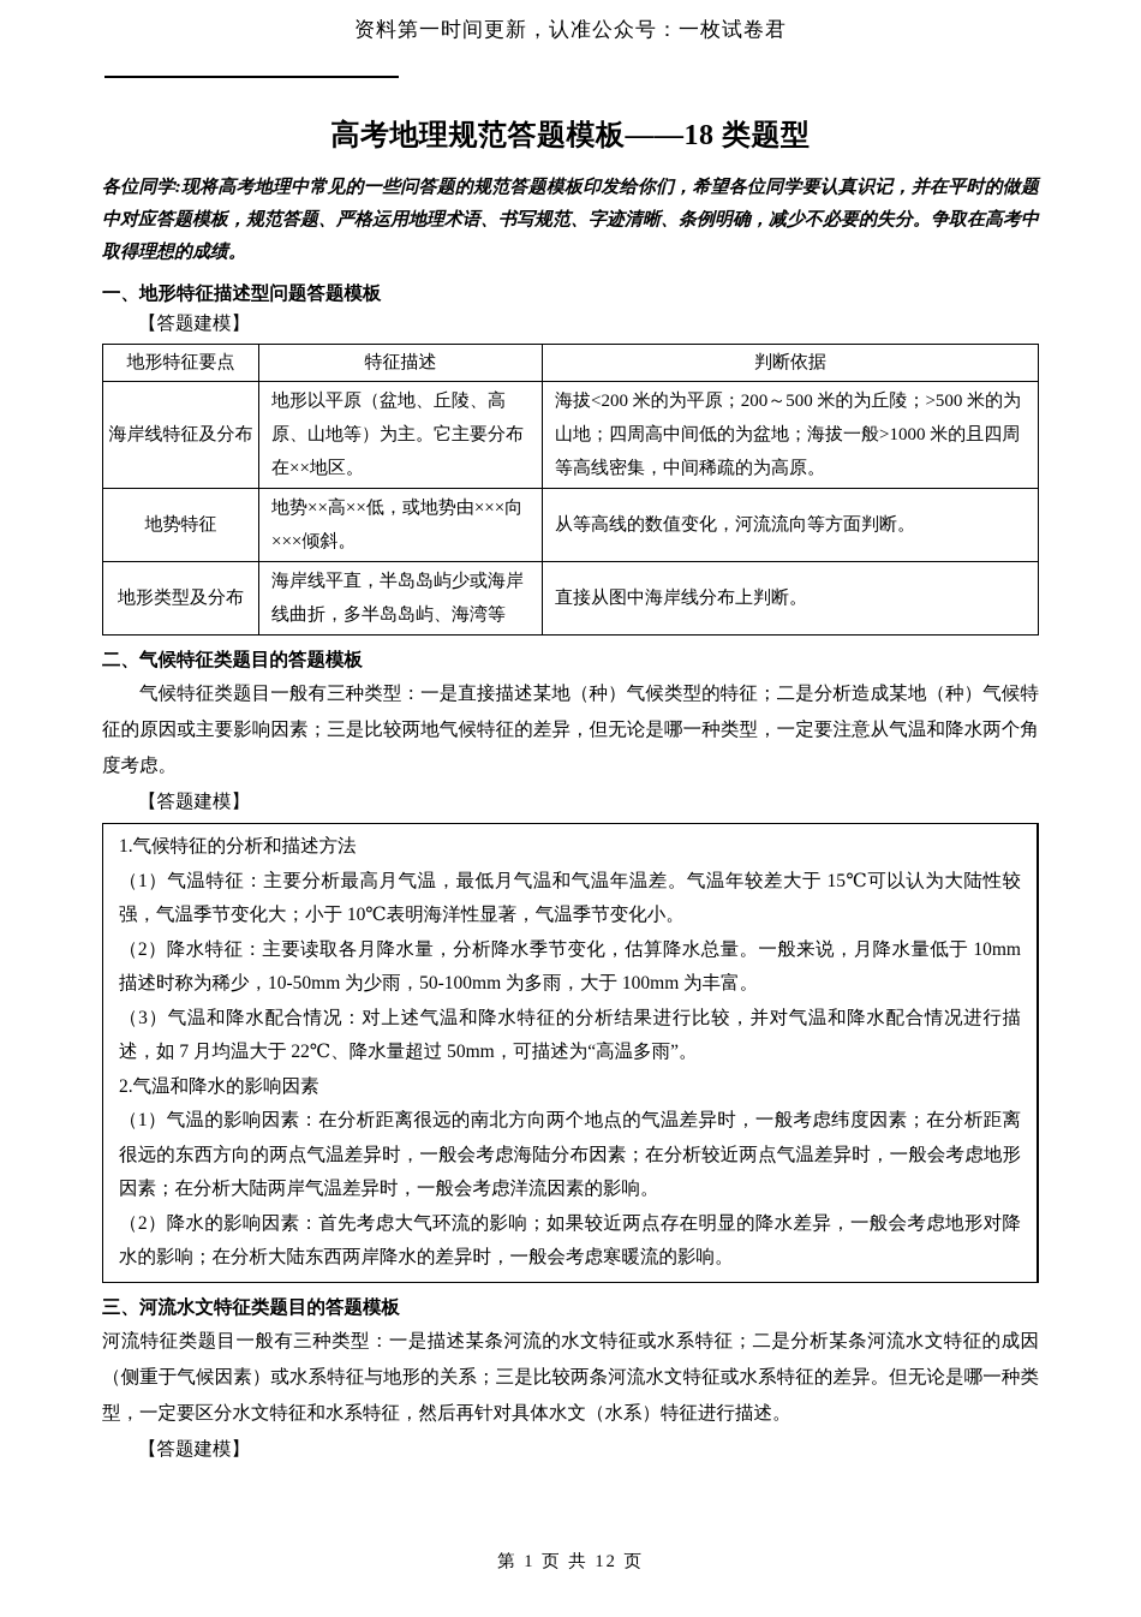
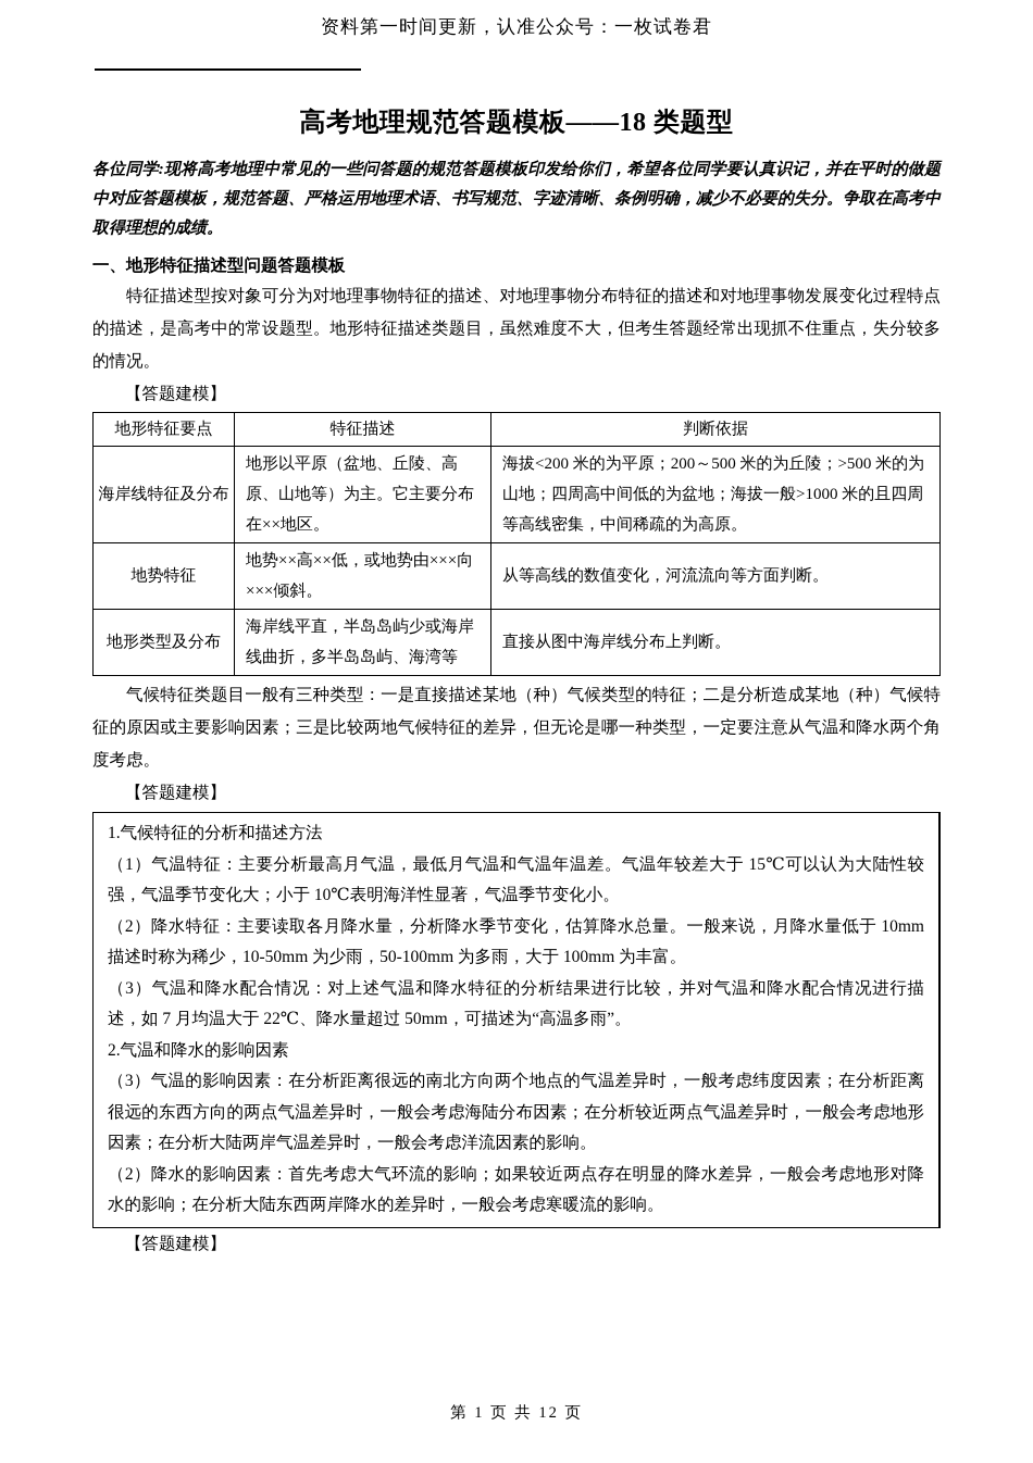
  资料第一时间更新，认准公众号：一枚试卷君
  高考地理规范答题模板——18 类题型
  各位同学:现将高考地理中常见的一些问答题的规范答题模板印发给你们，希望各位同学要认真识记，并在平时的做题中对应答题模板，规范答题、严格运用地理术语、书写规范、字迹清晰、条例明确，减少不必要的失分。争取在高考中取得理想的成绩。
  一、地形特征描述型问题答题模板
+ 特征描述型按对象可分为对地理事物特征的描述、对地理事物分布特征的描述和对地理事物发展变化过程特点的描述，是高考中的常设题型。地形特征描述类题目，虽然难度不大，但考生答题经常出现抓不住重点，失分较多的情况。
  【答题建模】
  地形特征要点	特征描述	判断依据
  海岸线特征及分布	地形以平原（盆地、丘陵、高原、山地等）为主。它主要分布在××地区。	海拔<200 米的为平原；200～500 米的为丘陵；>500 米的为山地；四周高中间低的为盆地；海拔一般>1000 米的且四周等高线密集，中间稀疏的为高原。
  地势特征	地势××高××低，或地势由×××向×××倾斜。	从等高线的数值变化，河流流向等方面判断。
  地形类型及分布	海岸线平直，半岛岛屿少或海岸线曲折，多半岛岛屿、海湾等	直接从图中海岸线分布上判断。
- 二、气候特征类题目的答题模板
  气候特征类题目一般有三种类型：一是直接描述某地（种）气候类型的特征；二是分析造成某地（种）气候特征的原因或主要影响因素；三是比较两地气候特征的差异，但无论是哪一种类型，一定要注意从气温和降水两个角度考虑。
  【答题建模】
  1.气候特征的分析和描述方法
  （1）气温特征：主要分析最高月气温，最低月气温和气温年温差。气温年较差大于 15℃可以认为大陆性较强，气温季节变化大；小于 10℃表明海洋性显著，气温季节变化小。
  （2）降水特征：主要读取各月降水量，分析降水季节变化，估算降水总量。一般来说，月降水量低于 10mm 描述时称为稀少，10-50mm 为少雨，50-100mm 为多雨，大于 100mm 为丰富。
  （3）气温和降水配合情况：对上述气温和降水特征的分析结果进行比较，并对气温和降水配合情况进行描述，如 7 月均温大于 22℃、降水量超过 50mm，可描述为“高温多雨”。
  2.气温和降水的影响因素
- （1）气温的影响因素：在分析距离很远的南北方向两个地点的气温差异时，一般考虑纬度因素；在分析距离很远的东西方向的两点气温差异时，一般会考虑海陆分布因素；在分析较近两点气温差异时，一般会考虑地形因素；在分析大陆两岸气温差异时，一般会考虑洋流因素的影响。
+ （3）气温的影响因素：在分析距离很远的南北方向两个地点的气温差异时，一般考虑纬度因素；在分析距离很远的东西方向的两点气温差异时，一般会考虑海陆分布因素；在分析较近两点气温差异时，一般会考虑地形因素；在分析大陆两岸气温差异时，一般会考虑洋流因素的影响。
  （2）降水的影响因素：首先考虑大气环流的影响；如果较近两点存在明显的降水差异，一般会考虑地形对降水的影响；在分析大陆东西两岸降水的差异时，一般会考虑寒暖流的影响。
- 三、河流水文特征类题目的答题模板
- 河流特征类题目一般有三种类型：一是描述某条河流的水文特征或水系特征；二是分析某条河流水文特征的成因（侧重于气候因素）或水系特征与地形的关系；三是比较两条河流水文特征或水系特征的差异。但无论是哪一种类型，一定要区分水文特征和水系特征，然后再针对具体水文（水系）特征进行描述。
  【答题建模】
  第 1 页 共 12 页
